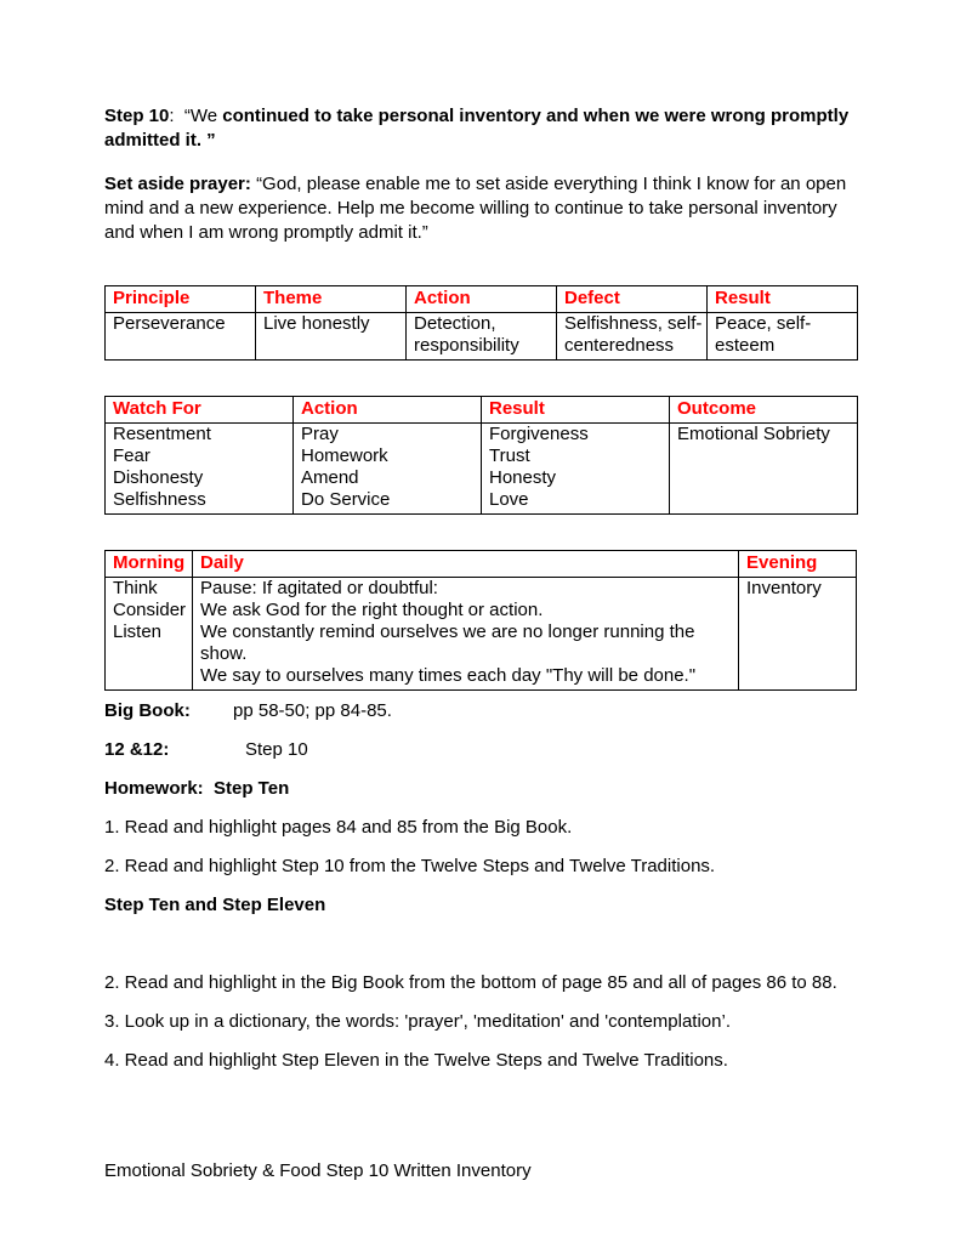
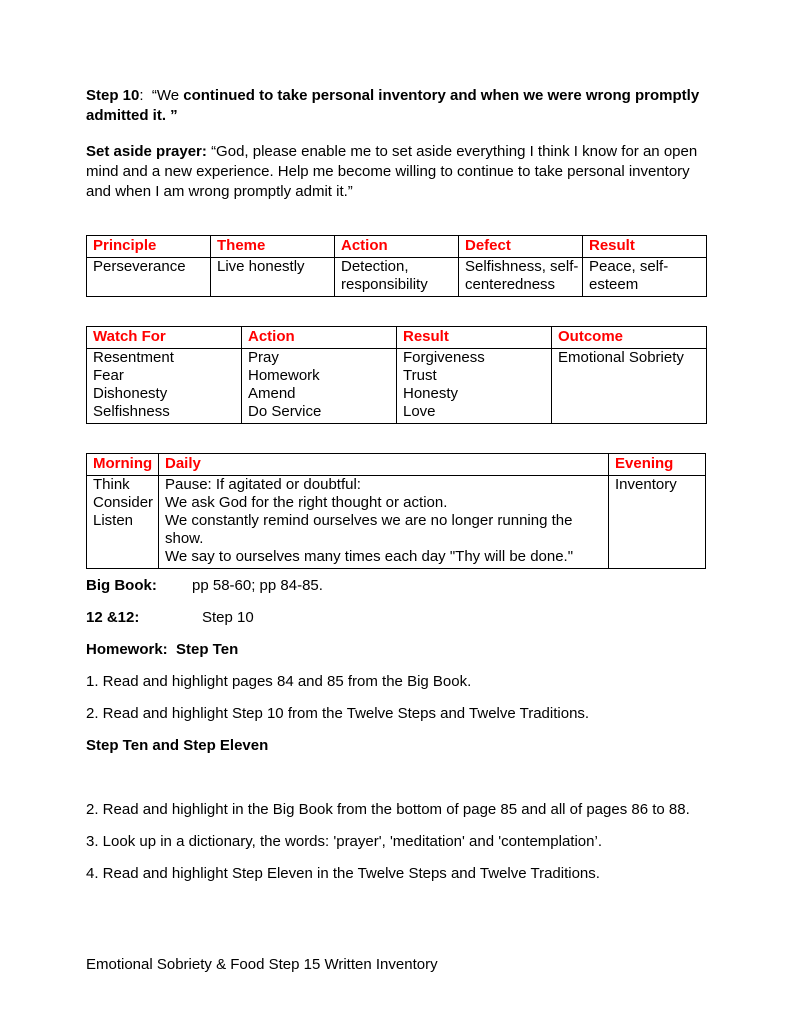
  Step 10: “We continued to take personal inventory and when we were wrong promptly admitted it. ”
  Set aside prayer: “God, please enable me to set aside everything I think I know for an open mind and a new experience. Help me become willing to continue to take personal inventory and when I am wrong promptly admit it.”
  Principle	Theme	Action	Defect	Result
  Perseverance	Live honestly	Detection, responsibility	Selfishness, self-centeredness	Peace, self-esteem
  Watch For	Action	Result	Outcome
  Resentment Fear Dishonesty Selfishness	Pray Homework Amend Do Service	Forgiveness Trust Honesty Love	Emotional Sobriety
  Morning	Daily	Evening
  Think Consider Listen	Pause: If agitated or doubtful: We ask God for the right thought or action. We constantly remind ourselves we are no longer running the show. We say to ourselves many times each day "Thy will be done."	Inventory
- Big Book: pp 58-50; pp 84-85.
+ Big Book: pp 58-60; pp 84-85.
  12 &12: Step 10
  Homework: Step Ten
  1. Read and highlight pages 84 and 85 from the Big Book.
  2. Read and highlight Step 10 from the Twelve Steps and Twelve Traditions.
  Step Ten and Step Eleven
  2. Read and highlight in the Big Book from the bottom of page 85 and all of pages 86 to 88.
  3. Look up in a dictionary, the words: 'prayer', 'meditation' and 'contemplation’.
  4. Read and highlight Step Eleven in the Twelve Steps and Twelve Traditions.
- Emotional Sobriety & Food Step 10 Written Inventory
+ Emotional Sobriety & Food Step 15 Written Inventory
